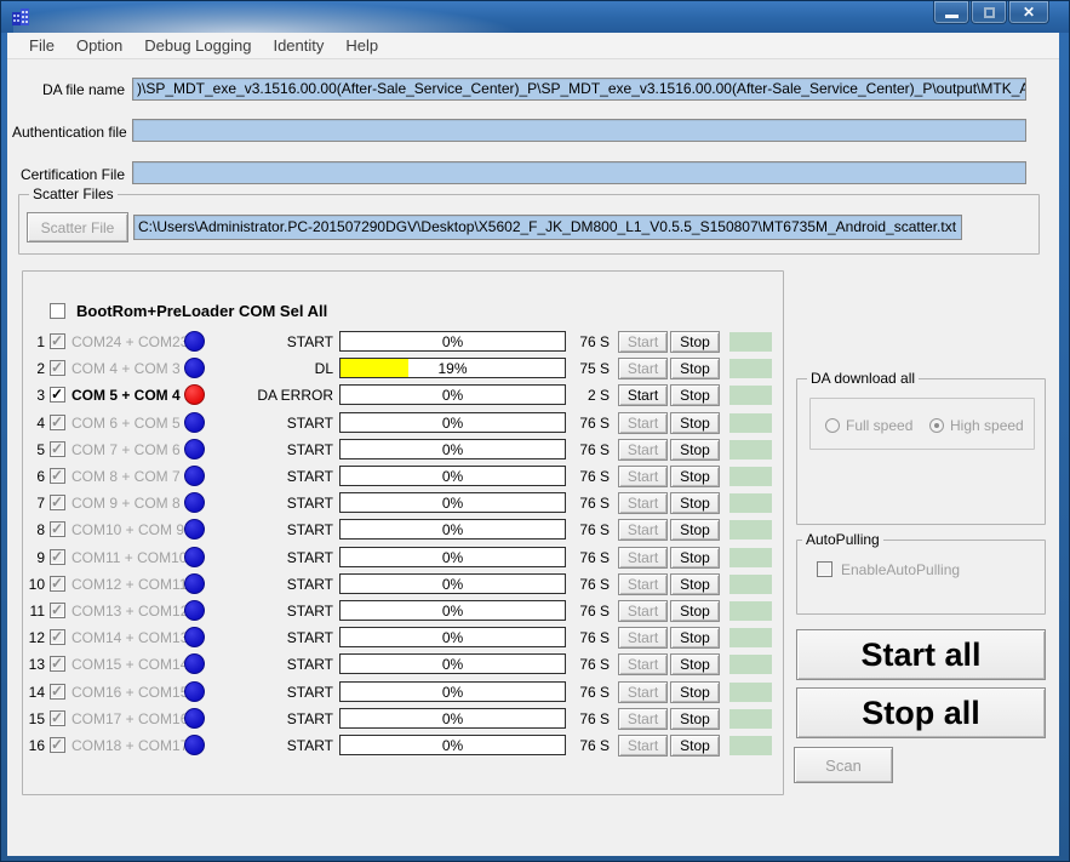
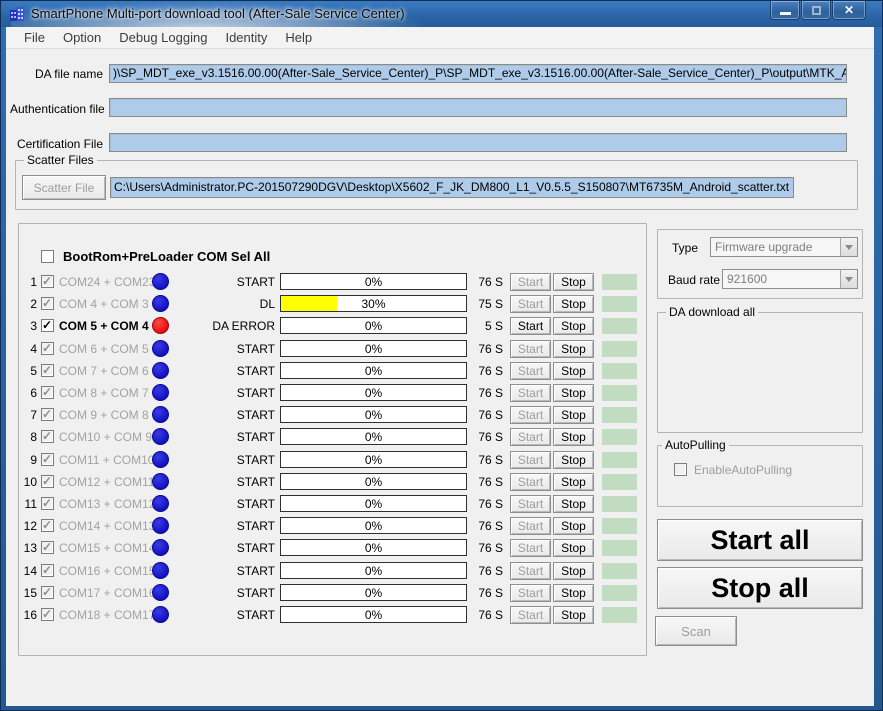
+ SmartPhone Multi-port download tool (After-Sale Service Center)
  ✕
  File
  Option
  Debug Logging
  Identity
  Help
  DA file name
  )\SP_MDT_exe_v3.1516.00.00(After-Sale_Service_Center)_P\SP_MDT_exe_v3.1516.00.00(After-Sale_Service_Center)_P\output\MTK_A
  Authentication file
  Certification File
  Scatter Files
  Scatter File
  C:\Users\Administrator.PC-201507290DGV\Desktop\X5602_F_JK_DM800_L1_V0.5.5_S150807\MT6735M_Android_scatter.txt
  BootRom+PreLoader COM Sel All
  1
  COM24 + COM2
  START
  0%
  76 S
  Start
  Stop
  2
  COM 4 + COM 3
  DL
- 19%
+ 30%
  75 S
  Start
  Stop
  3
  COM 5 + COM 4
  DA ERROR
  0%
- 2 S
+ 5 S
  Start
  Stop
  4
  COM 6 + COM 5
  START
  0%
  76 S
  Start
  Stop
  5
  COM 7 + COM 6
  START
  0%
  76 S
  Start
  Stop
  6
  COM 8 + COM 7
  START
  0%
  76 S
  Start
  Stop
  7
  COM 9 + COM 8
  START
  0%
  76 S
  Start
  Stop
  8
  COM10 + COM 9
  START
  0%
  76 S
  Start
  Stop
  9
  COM11 + COM1
  START
  0%
  76 S
  Start
  Stop
  10
  COM12 + COM1
  START
  0%
  76 S
  Start
  Stop
  11
  COM13 + COM1
  START
  0%
  76 S
  Start
  Stop
  12
  COM14 + COM1
  START
  0%
  76 S
  Start
  Stop
  13
  COM15 + COM1
  START
  0%
  76 S
  Start
  Stop
  14
  COM16 + COM1
  START
  0%
  76 S
  Start
  Stop
  15
  COM17 + COM1
  START
  0%
  76 S
  Start
  Stop
  16
  COM18 + COM1
  START
  0%
  76 S
  Start
  Stop
+ Type
+ Firmware upgrade
+ Baud rate
+ 921600
  DA download all
- Full speed
- High speed
  AutoPulling
  EnableAutoPulling
  Start all
  Stop all
  Scan
